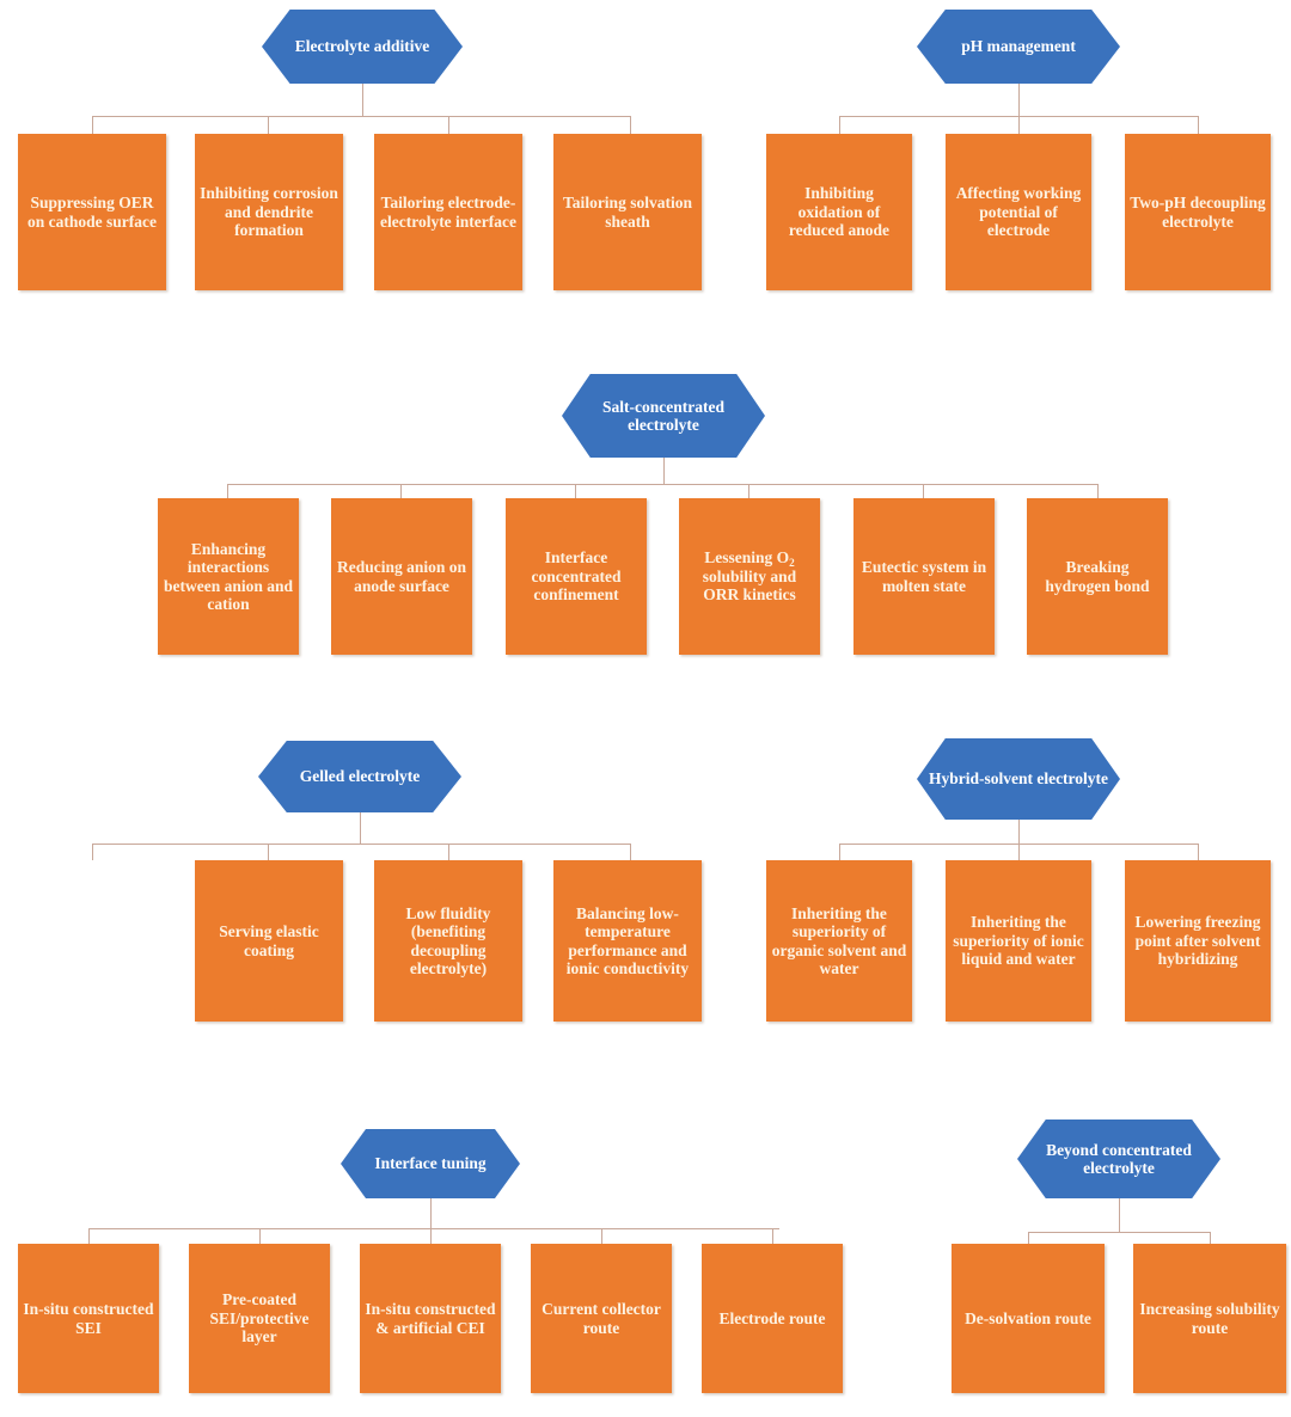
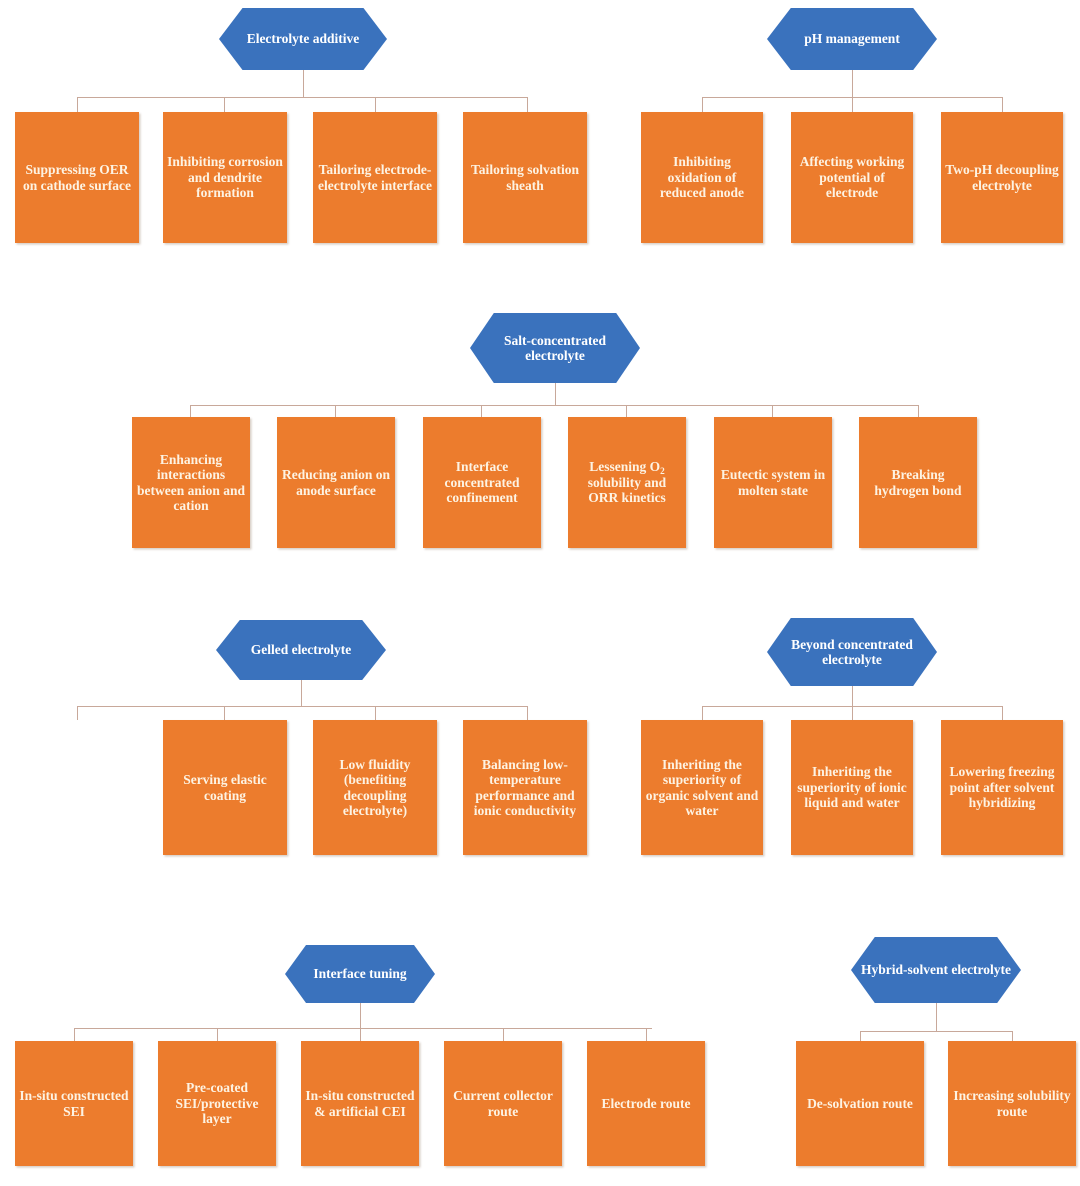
  Electrolyte additive
  Suppressing OER on cathode surface
  Inhibiting corrosion and dendrite formation
  Tailoring electrode-electrolyte interface
  Tailoring solvation sheath
  pH management
  Inhibiting oxidation of reduced anode
  Affecting working potential of electrode
  Two-pH decoupling electrolyte
  Salt-concentrated electrolyte
  Enhancing interactions between anion and cation
  Reducing anion on anode surface
  Interface concentrated confinement
  Lessening O2 solubility and ORR kinetics
  Eutectic system in molten state
  Breaking hydrogen bond
  Gelled electrolyte
  Serving elastic coating
  Low fluidity (benefiting decoupling electrolyte)
  Balancing low-temperature performance and ionic conductivity
- Hybrid-solvent electrolyte
+ Beyond concentrated electrolyte
  Inheriting the superiority of organic solvent and water
  Inheriting the superiority of ionic liquid and water
  Lowering freezing point after solvent hybridizing
  Interface tuning
  In-situ constructed SEI
  Pre-coated SEI/protective layer
  In-situ constructed & artificial CEI
  Current collector route
  Electrode route
- Beyond concentrated electrolyte
+ Hybrid-solvent electrolyte
  De-solvation route
  Increasing solubility route
